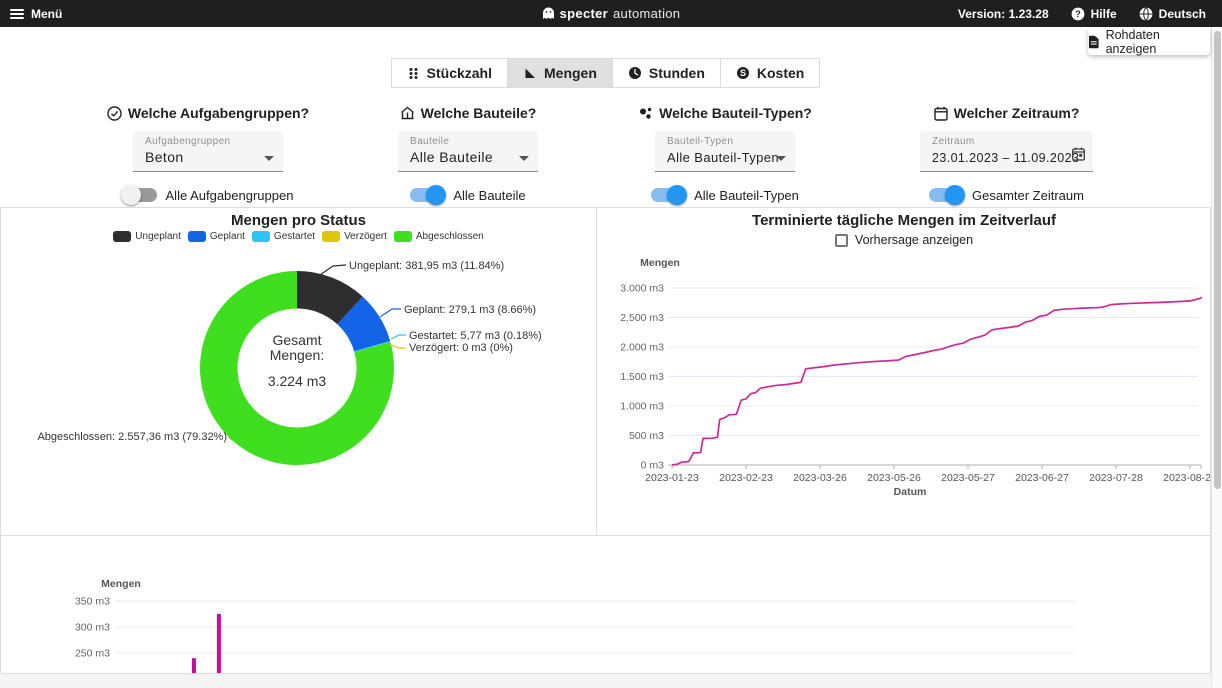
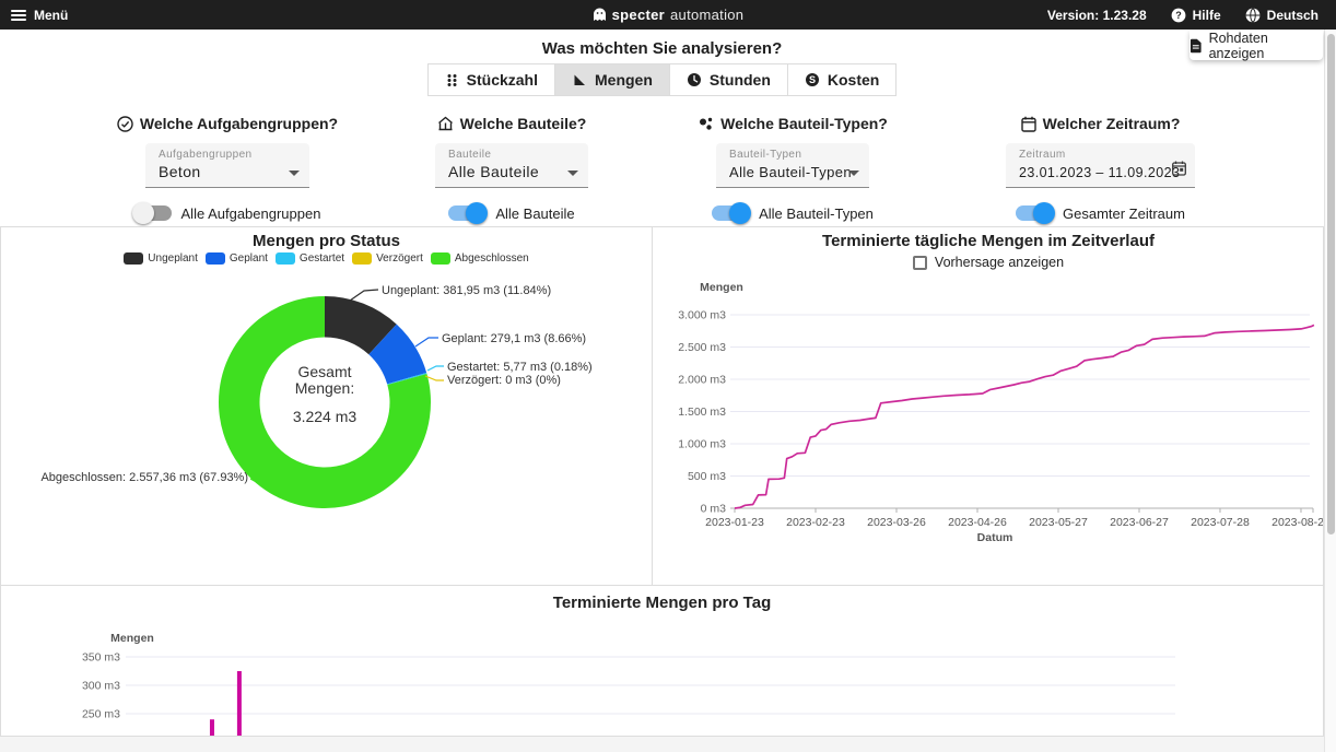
  Menü
  specter
  automation
  Version: 1.23.28
  ?
  Hilfe
  Deutsch
  Rohdaten anzeigen
+ Was möchten Sie analysieren?
  Stückzahl
  Mengen
  Stunden
  S
  Kosten
  Welche Aufgabengruppen?
  Aufgabengruppen
  Beton
  Alle Aufgabengruppen
  Welche Bauteile?
  Bauteile
  Alle Bauteile
  Alle Bauteile
  Welche Bauteil-Typen?
  Bauteil-Typen
  Alle Bauteil-Typen
  Alle Bauteil-Typen
  Welcher Zeitraum?
  Zeitraum
  23.01.2023 – 11.09.2023
  Gesamter Zeitraum
  Mengen pro Status
  Ungeplant
  Geplant
  Gestartet
  Verzögert
  Abgeschlossen
  Ungeplant: 381,95 m3 (11.84%)
  Geplant: 279,1 m3 (8.66%)
  Gestartet: 5,77 m3 (0.18%)
  Verzögert: 0 m3 (0%)
- Abgeschlossen: 2.557,36 m3 (79.32%)
+ Abgeschlossen: 2.557,36 m3 (67.93%)
  Gesamt
  Mengen:
  3.224 m3
  Terminierte tägliche Mengen im Zeitverlauf
  Vorhersage anzeigen
  3.000 m3
  2.500 m3
  2.000 m3
  1.500 m3
  1.000 m3
  500 m3
  0 m3
  2023-01-23
  2023-02-23
  2023-03-26
- 2023-05-26
+ 2023-04-26
  2023-05-27
  2023-06-27
  2023-07-28
  2023-08-2
  Mengen
  Datum
+ Terminierte Mengen pro Tag
  350 m3
  300 m3
  250 m3
  Mengen
